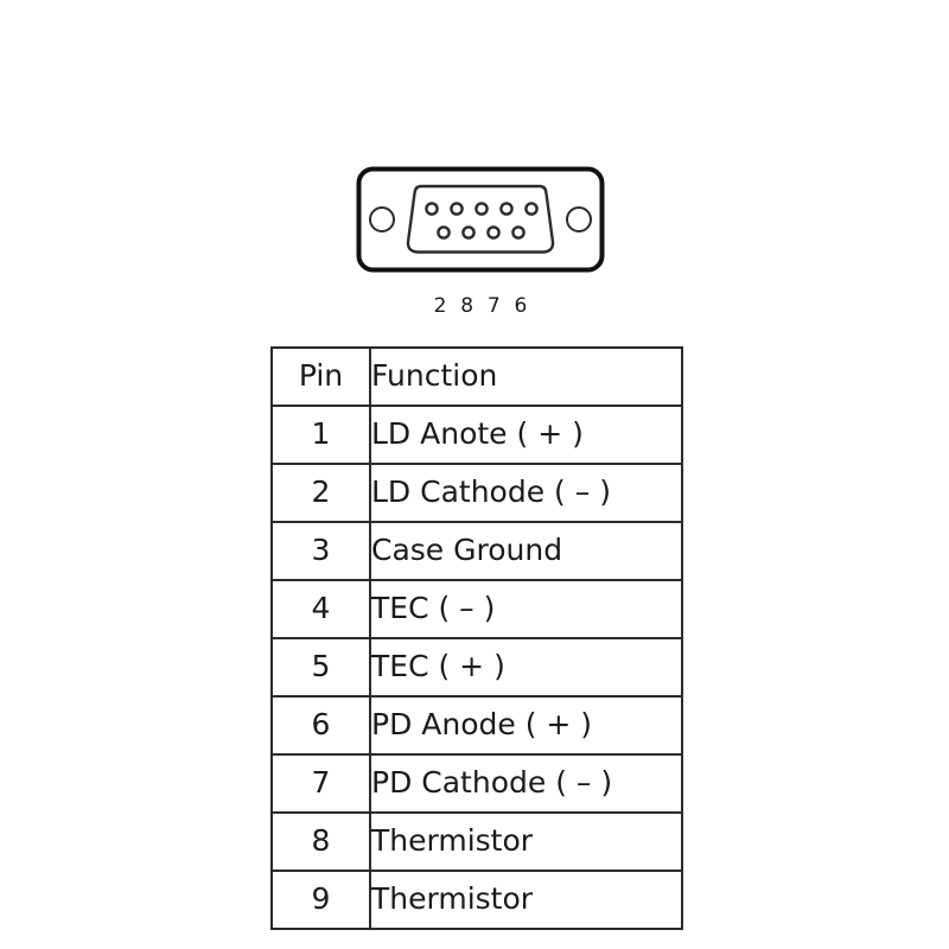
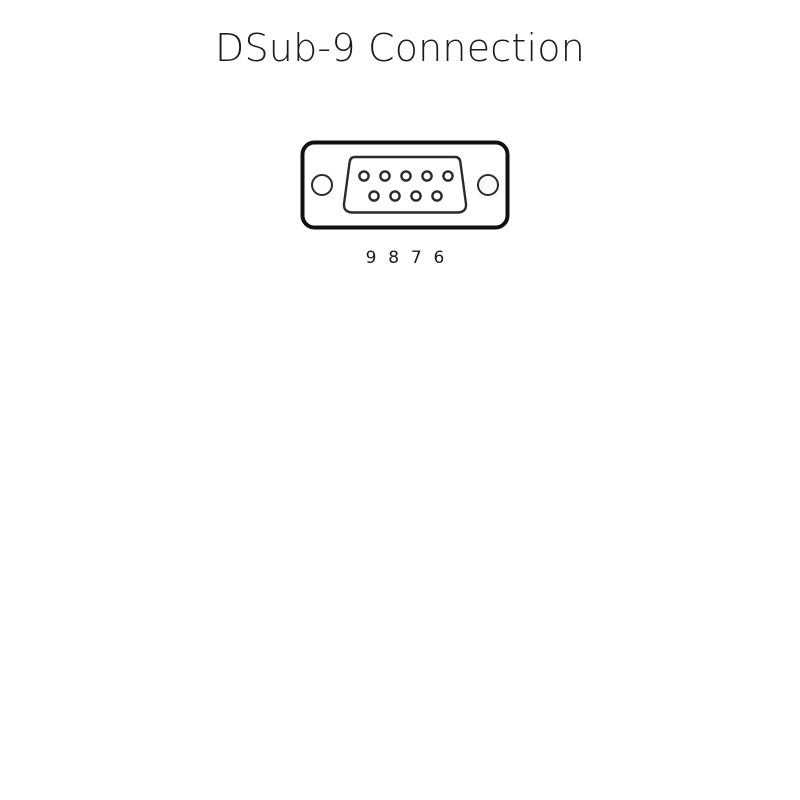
+ DSub-9 Connection
- 2 8 7 6
+ 9 8 7 6
- Pin	Function
- 1	LD Anote ( + )
- 2	LD Cathode ( – )
- 3	Case Ground
- 4	TEC ( – )
- 5	TEC ( + )
- 6	PD Anode ( + )
- 7	PD Cathode ( – )
- 8	Thermistor
- 9	Thermistor
